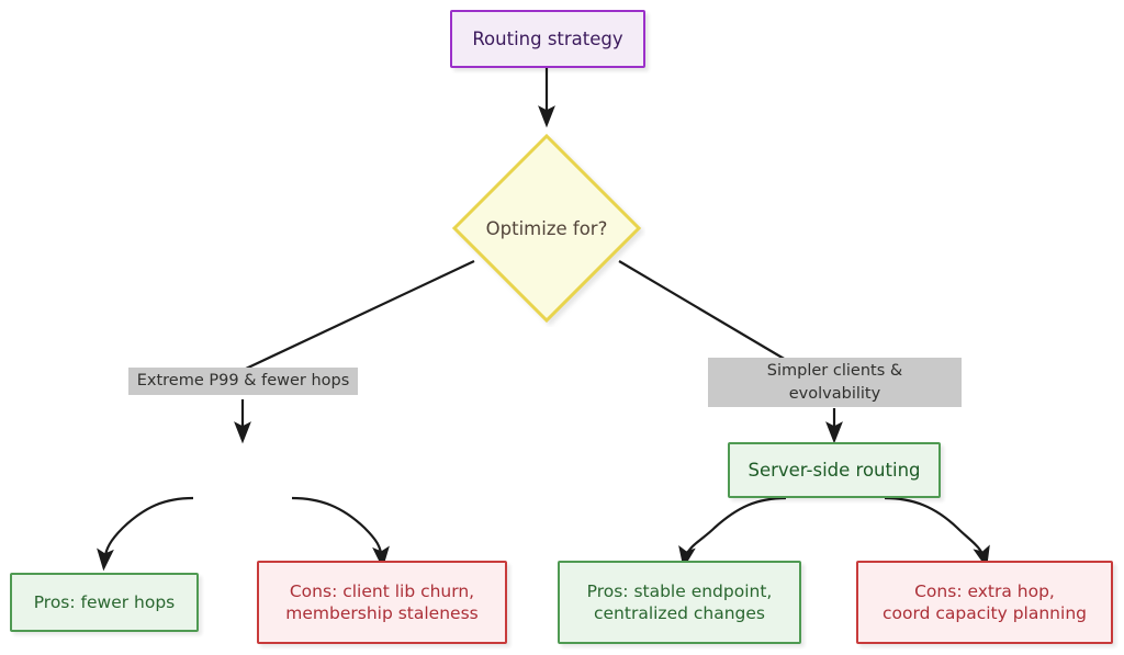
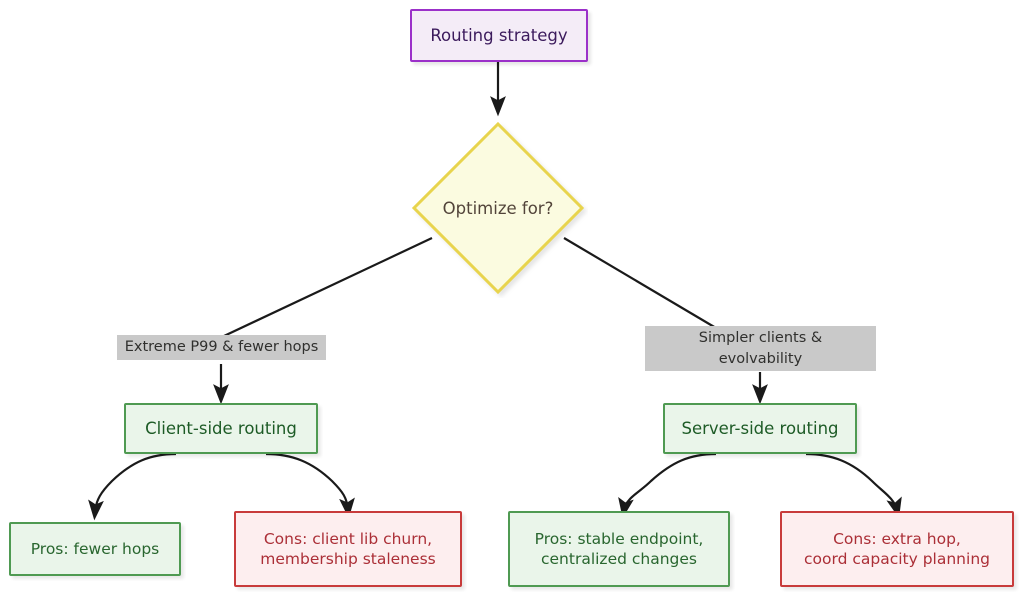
  Routing strategy
  Optimize for?
  Extreme P99 & fewer hops
  Simpler clients &
  evolvability
+ Client-side routing
  Server-side routing
  Pros: fewer hops
  Cons: client lib churn,
  membership staleness
  Pros: stable endpoint,
  centralized changes
  Cons: extra hop,
  coord capacity planning
